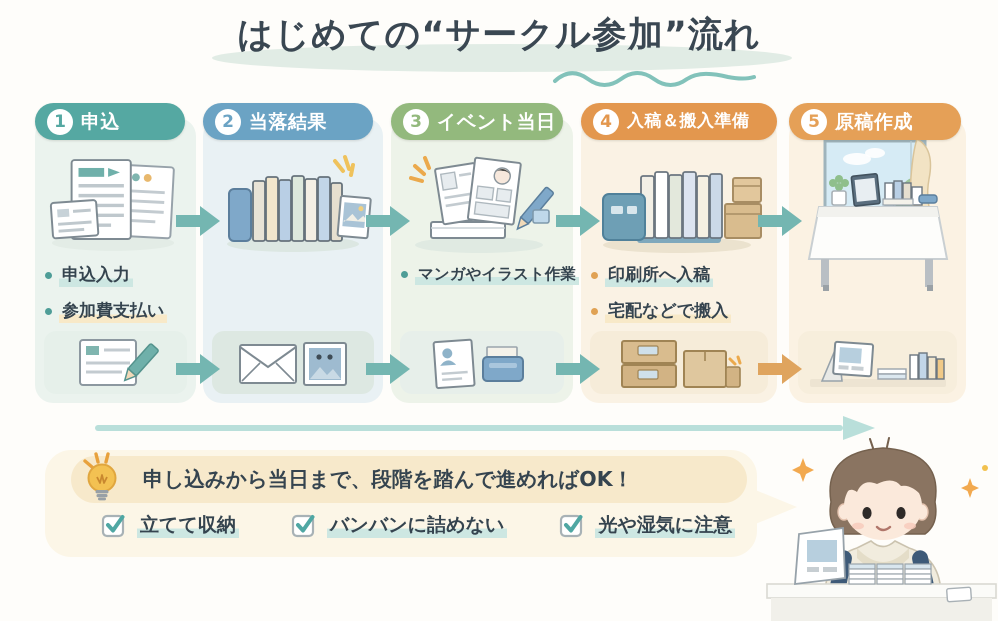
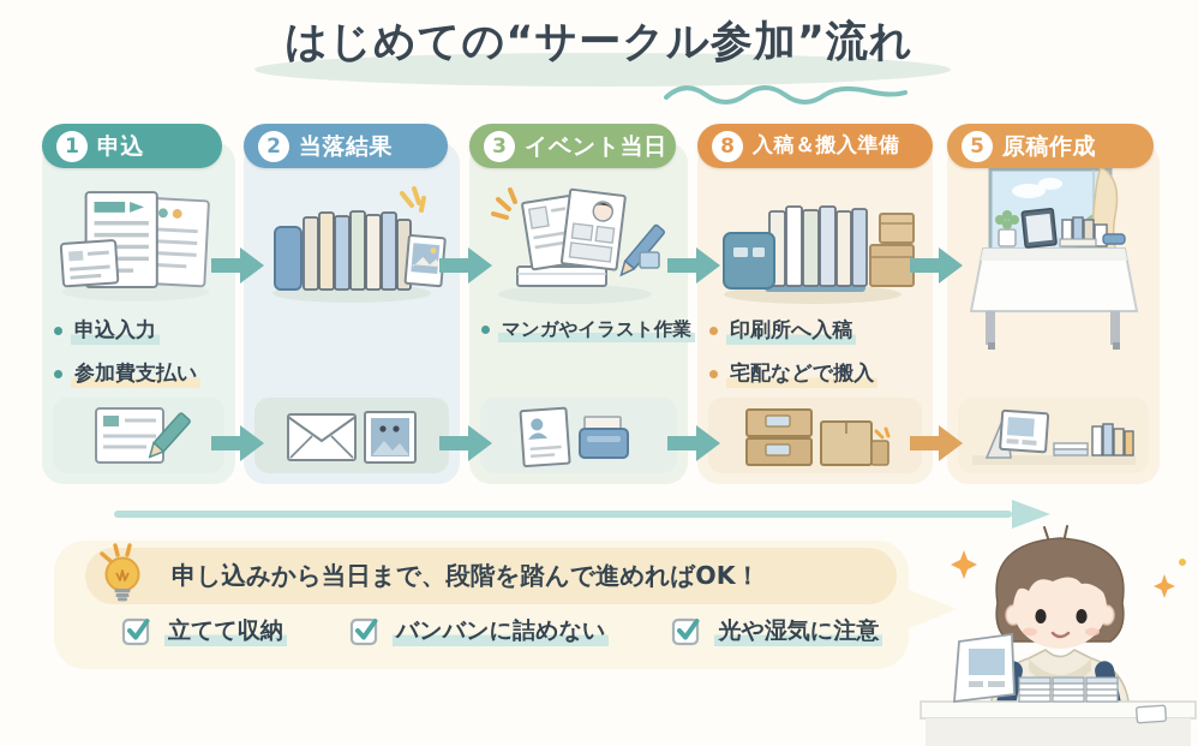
  はじめての“サークル参加”流れ
  1
  申込
  申込入力
  参加費支払い
  2
  当落結果
  3
  イベント当日
  マンガやイラスト作業
- 4
+ 8
  入稿＆搬入準備
  印刷所へ入稿
  宅配などで搬入
  5
  原稿作成
  申し込みから当日まで、段階を踏んで進めればOK！
  立てて収納
  バンバンに詰めない
  光や湿気に注意
